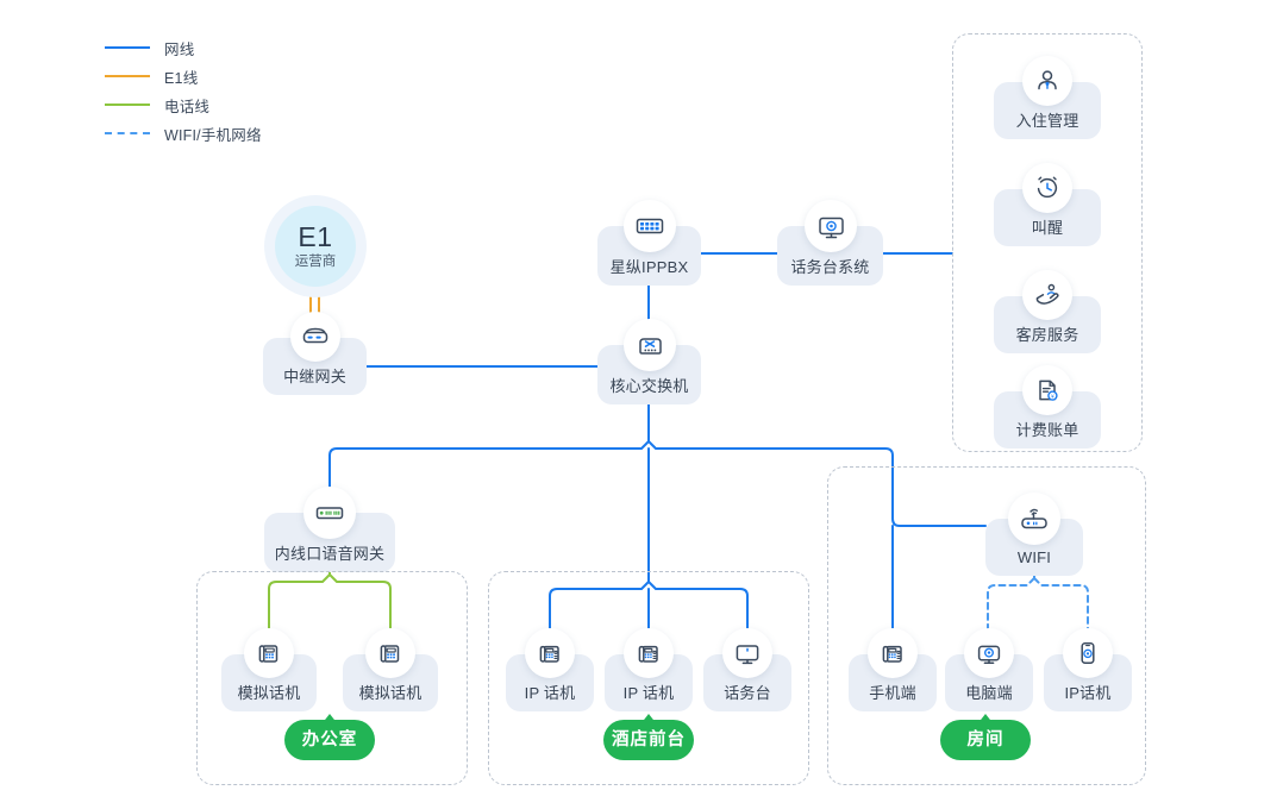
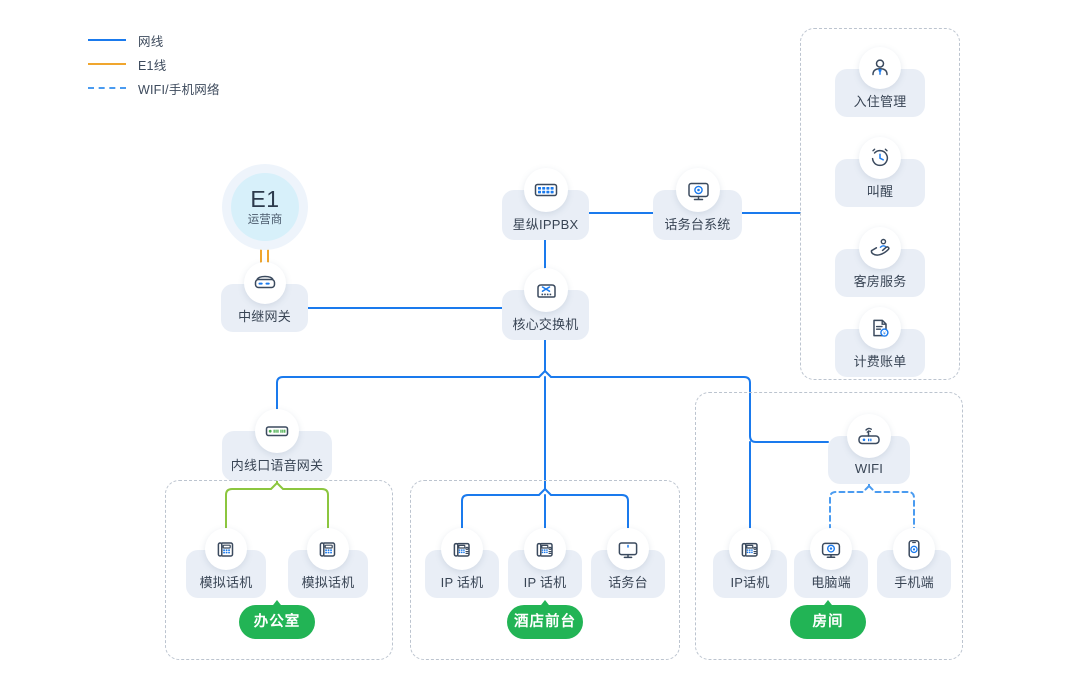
  网线
  E1线
- 电话线
  WIFI/手机网络
  E1
  运营商
  中继网关
  星纵IPPBX
  话务台系统
  核心交换机
  内线口语音网关
  WIFI
  入住管理
  叫醒
  客房服务
  计费账单
  模拟话机
  模拟话机
  办公室
  IP 话机
  IP 话机
  话务台
  酒店前台
- 手机端
+ IP话机
  电脑端
- IP话机
+ 手机端
  房间
